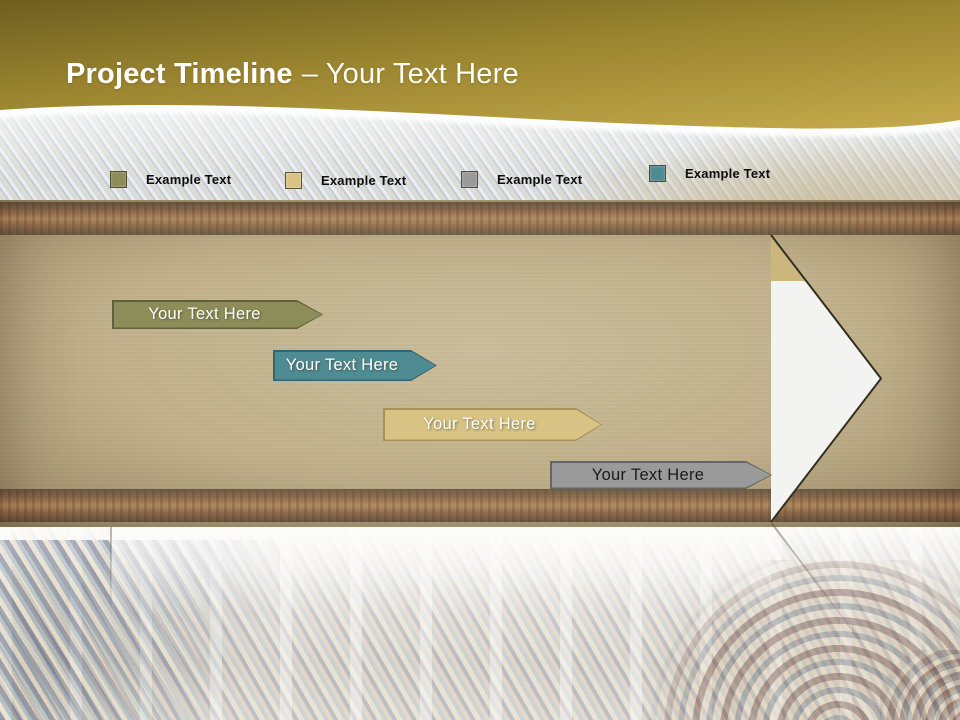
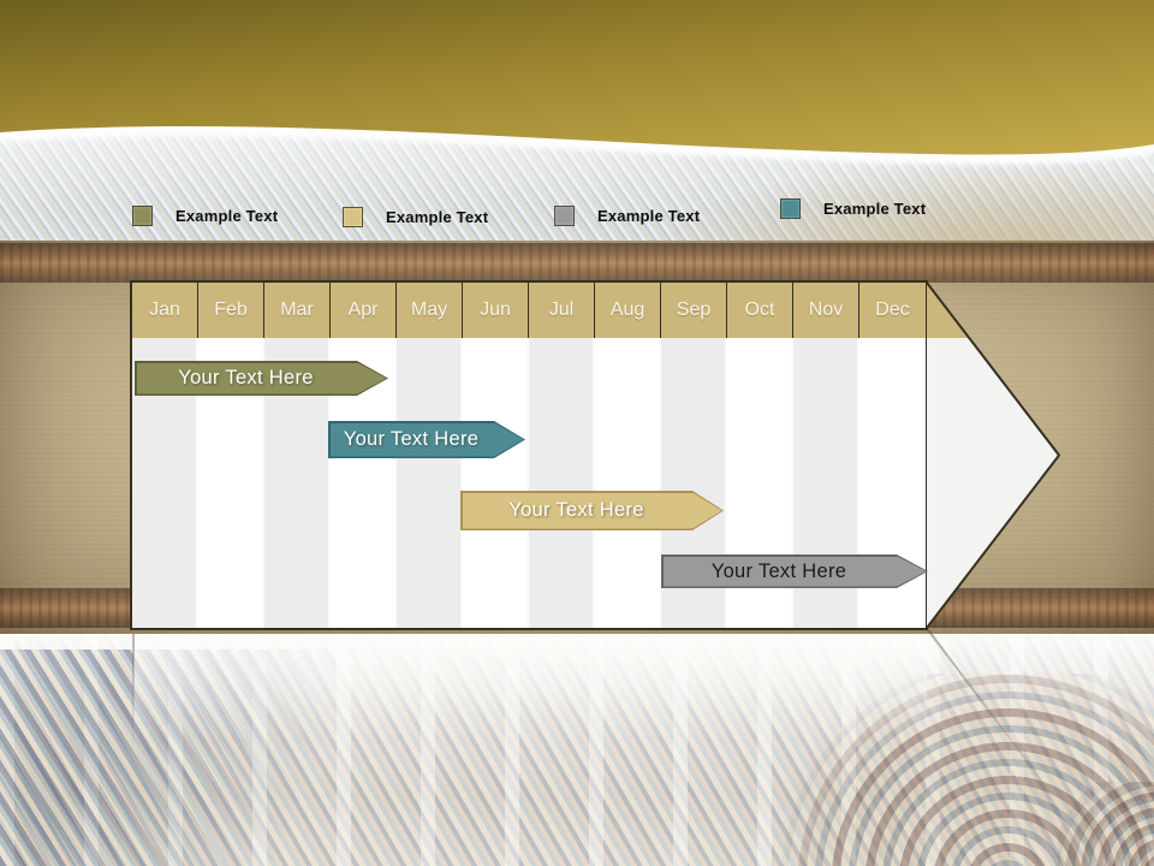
- Project Timeline – Your Text Here
  Example Text
  Example Text
  Example Text
  Example Text
+ Jan
+ Feb
+ Mar
+ Apr
+ May
+ Jun
+ Jul
+ Aug
+ Sep
+ Oct
+ Nov
+ Dec
  Your Text Here
  Your Text Here
  Your Text Here
  Your Text Here
